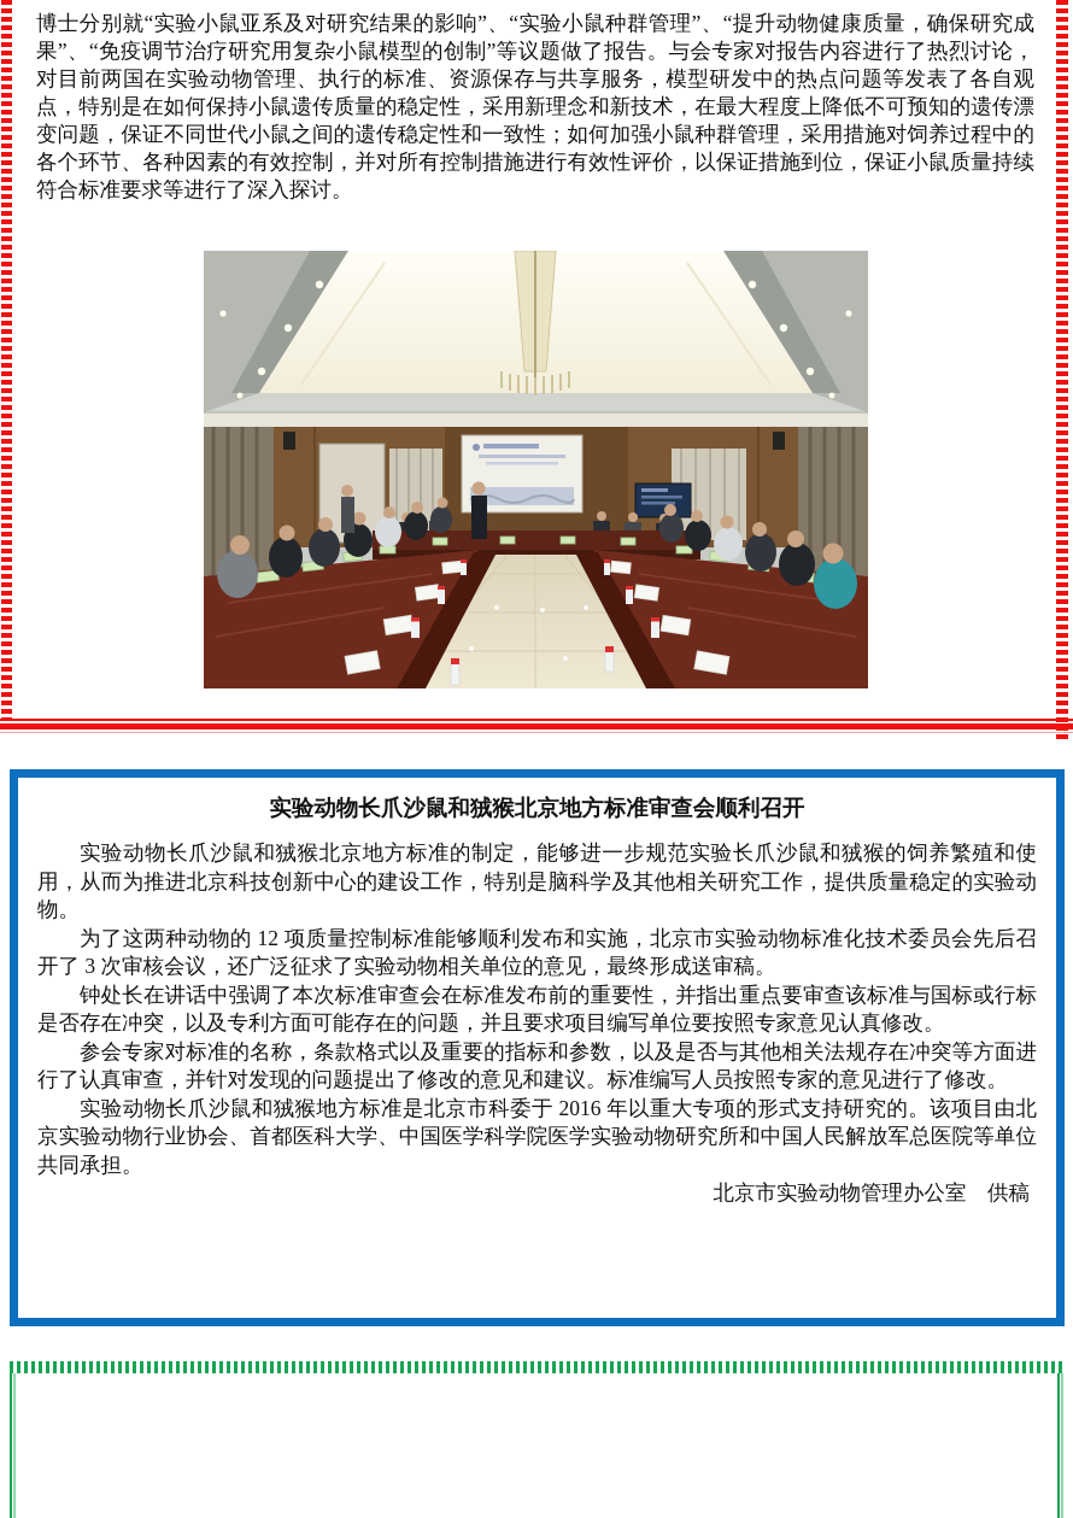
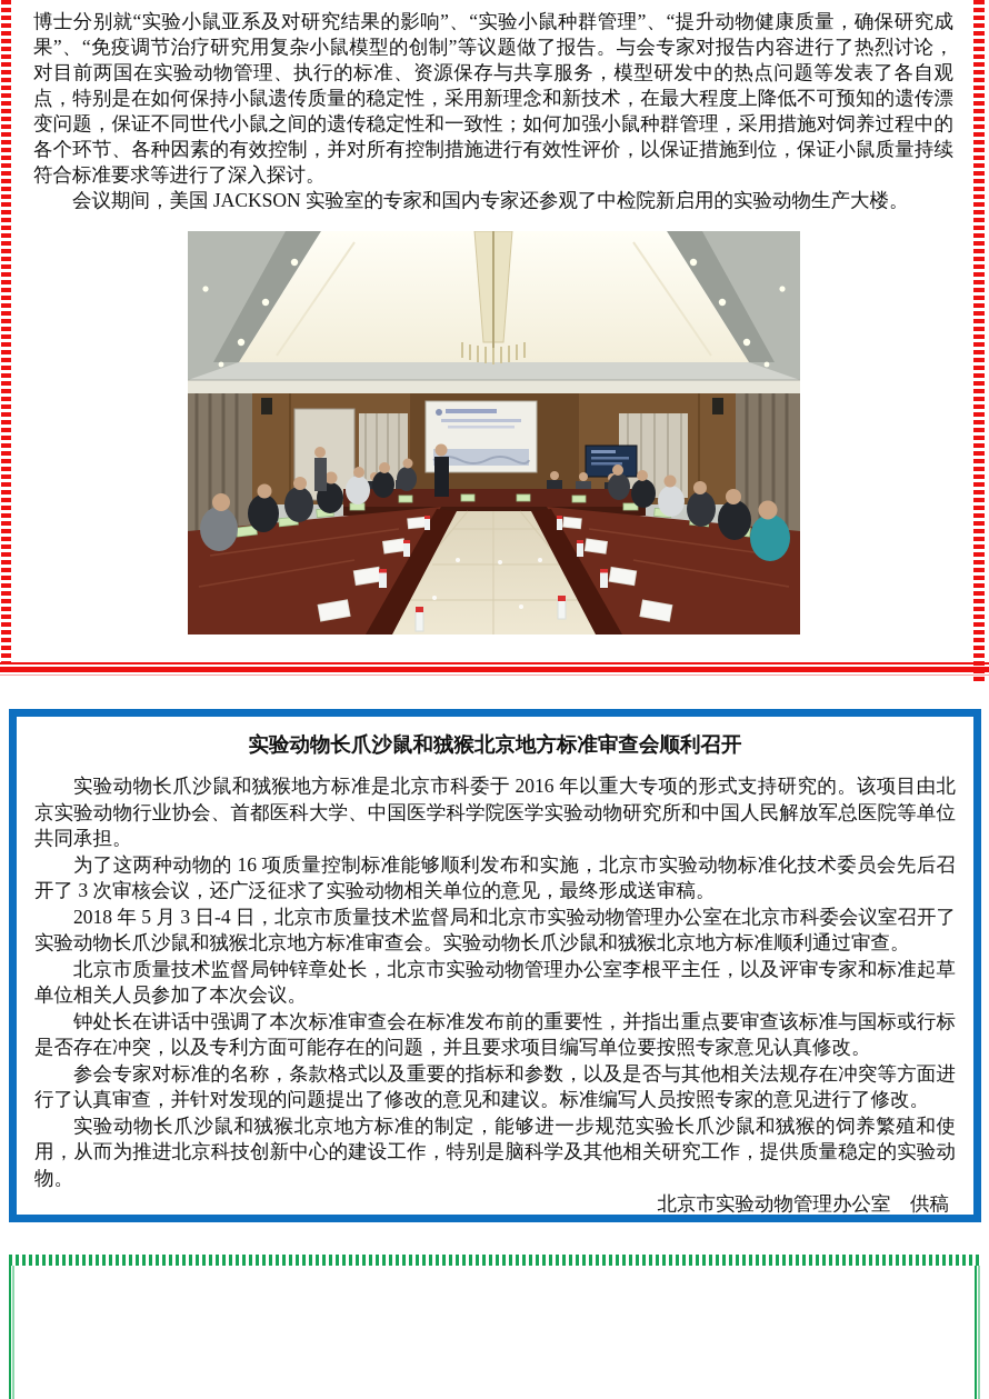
  博士分别就“实验小鼠亚系及对研究结果的影响”、“实验小鼠种群管理”、“提升动物健康质量，确保研究成果”、“免疫调节治疗研究用复杂小鼠模型的创制”等议题做了报告。与会专家对报告内容进行了热烈讨论，对目前两国在实验动物管理、执行的标准、资源保存与共享服务，模型研发中的热点问题等发表了各自观点，特别是在如何保持小鼠遗传质量的稳定性，采用新理念和新技术，在最大程度上降低不可预知的遗传漂变问题，保证不同世代小鼠之间的遗传稳定性和一致性；如何加强小鼠种群管理，采用措施对饲养过程中的各个环节、各种因素的有效控制，并对所有控制措施进行有效性评价，以保证措施到位，保证小鼠质量持续符合标准要求等进行了深入探讨。
+ 会议期间，美国 JACKSON 实验室的专家和国内专家还参观了中检院新启用的实验动物生产大楼。
  实验动物长爪沙鼠和狨猴北京地方标准审查会顺利召开
- 实验动物长爪沙鼠和狨猴北京地方标准的制定，能够进一步规范实验长爪沙鼠和狨猴的饲养繁殖和使用，从而为推进北京科技创新中心的建设工作，特别是脑科学及其他相关研究工作，提供质量稳定的实验动物。
+ 实验动物长爪沙鼠和狨猴地方标准是北京市科委于 2016 年以重大专项的形式支持研究的。该项目由北京实验动物行业协会、首都医科大学、中国医学科学院医学实验动物研究所和中国人民解放军总医院等单位共同承担。
- 为了这两种动物的 12 项质量控制标准能够顺利发布和实施，北京市实验动物标准化技术委员会先后召开了 3 次审核会议，还广泛征求了实验动物相关单位的意见，最终形成送审稿。
+ 为了这两种动物的 16 项质量控制标准能够顺利发布和实施，北京市实验动物标准化技术委员会先后召开了 3 次审核会议，还广泛征求了实验动物相关单位的意见，最终形成送审稿。
+ 2018 年 5 月 3 日-4 日，北京市质量技术监督局和北京市实验动物管理办公室在北京市科委会议室召开了实验动物长爪沙鼠和狨猴北京地方标准审查会。实验动物长爪沙鼠和狨猴北京地方标准顺利通过审查。
+ 北京市质量技术监督局钟锌章处长，北京市实验动物管理办公室李根平主任，以及评审专家和标准起草单位相关人员参加了本次会议。
  钟处长在讲话中强调了本次标准审查会在标准发布前的重要性，并指出重点要审查该标准与国标或行标是否存在冲突，以及专利方面可能存在的问题，并且要求项目编写单位要按照专家意见认真修改。
  参会专家对标准的名称，条款格式以及重要的指标和参数，以及是否与其他相关法规存在冲突等方面进行了认真审查，并针对发现的问题提出了修改的意见和建议。标准编写人员按照专家的意见进行了修改。
- 实验动物长爪沙鼠和狨猴地方标准是北京市科委于 2016 年以重大专项的形式支持研究的。该项目由北京实验动物行业协会、首都医科大学、中国医学科学院医学实验动物研究所和中国人民解放军总医院等单位共同承担。
+ 实验动物长爪沙鼠和狨猴北京地方标准的制定，能够进一步规范实验长爪沙鼠和狨猴的饲养繁殖和使用，从而为推进北京科技创新中心的建设工作，特别是脑科学及其他相关研究工作，提供质量稳定的实验动物。
  北京市实验动物管理办公室 供稿
